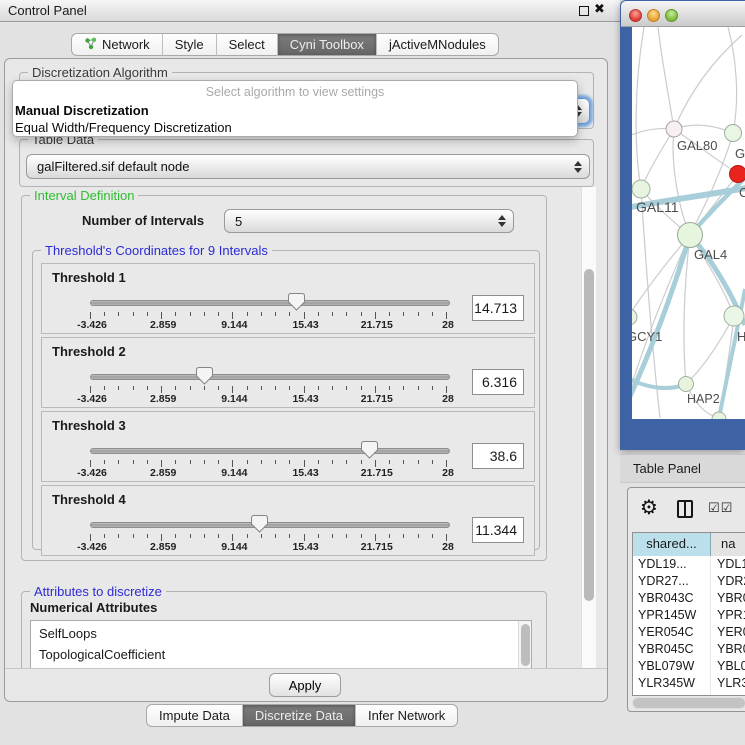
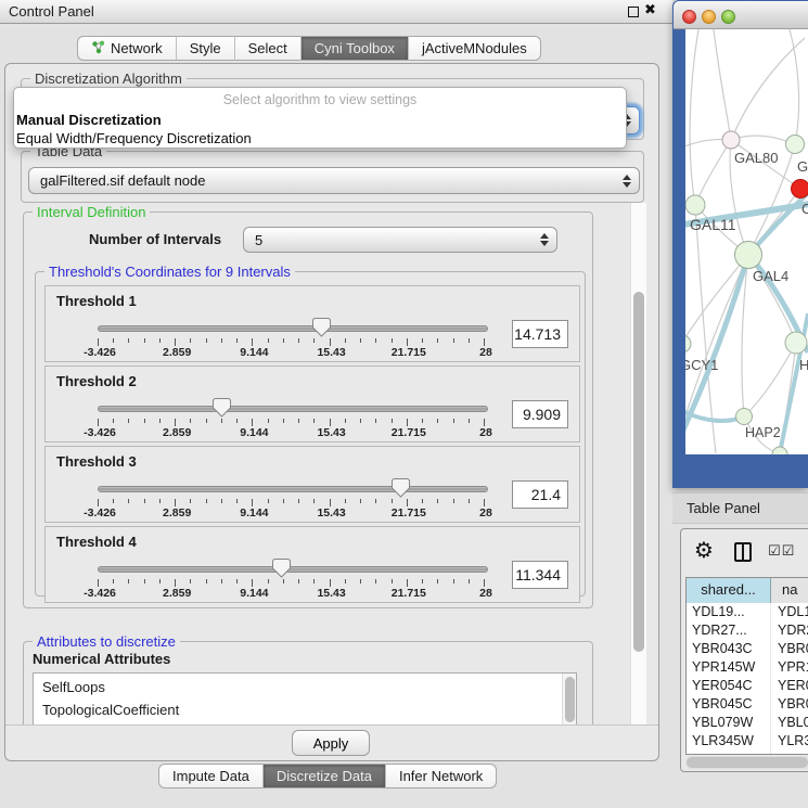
  Control Panel
  ✖
  Network
  Style
  Select
  Cyni Toolbox
  jActiveMNodules
  Discretization Algorithm
  Table Data
  galFiltered.sif default node
  Interval Definition
  Number of Intervals
  5
  Threshold's Coordinates for 9 Intervals
  Threshold 1
  -3.426
  2.859
  9.144
  15.43
  21.715
  28
  14.713
  Threshold 2
  -3.426
  2.859
  9.144
  15.43
  21.715
  28
- 6.316
+ 9.909
  Threshold 3
  -3.426
  2.859
  9.144
  15.43
  21.715
  28
- 38.6
+ 21.4
  Threshold 4
  -3.426
  2.859
  9.144
  15.43
  21.715
  28
  11.344
  Attributes to discretize
  Numerical Attributes
  SelfLoops
  TopologicalCoefficient
  Apply
  Select algorithm to view settings
  Manual Discretization
  Equal Width/Frequency Discretization
  Impute Data
  Discretize Data
  Infer Network
  GAL80
  C
  GAL11
  GAL4
  GCY1
  H
  HAP2
  Table Panel
  ⚙
  ☑☑
  shared...
  na
  YDL19...
  YDL
  YDR27...
  YDR
  YBR043C
  YBR
  YPR145W
  YPR
  YER054C
  YER
  YBR045C
  YBR
  YBL079W
  YBL0
  YLR345W
  YLR
